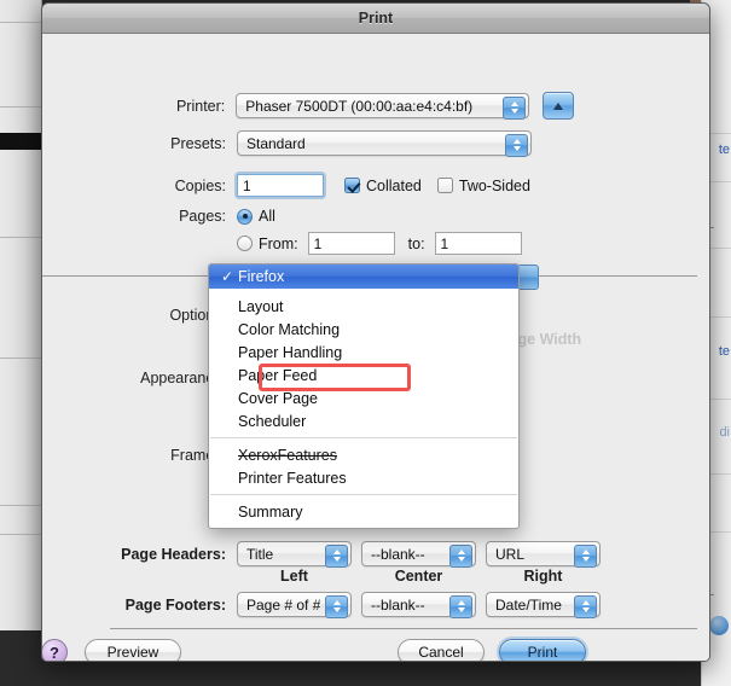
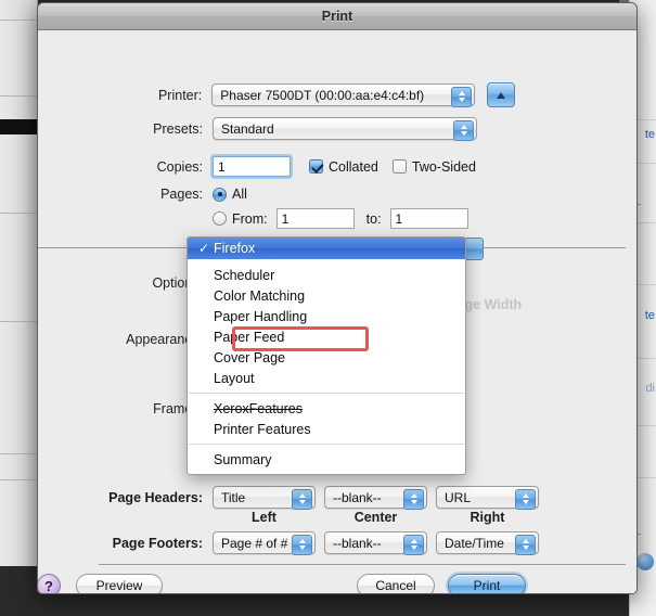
  te
  te
  di
  Print
  Printer:
  Phaser 7500DT (00:00:aa:e4:c4:bf)
  Presets:
  Standard
  Copies:
  1
  Collated
  Two-Sided
  Pages:
  All
  From:
  1
  to:
  1
  Appearan
  ✓
  Firefox
- Layout
+ Scheduler
  Color Matching
  Paper Handling
  Paper Feed
  Cover Page
- Scheduler
+ Layout
  XeroxFeatures
  Printer Features
  Summary
  Page Headers:
  Title
  --blank--
  URL
  Left
  Center
  Right
  Page Footers:
  Page # of #
  --blank--
  Date/Time
  ?
  Preview
  Cancel
  Print
